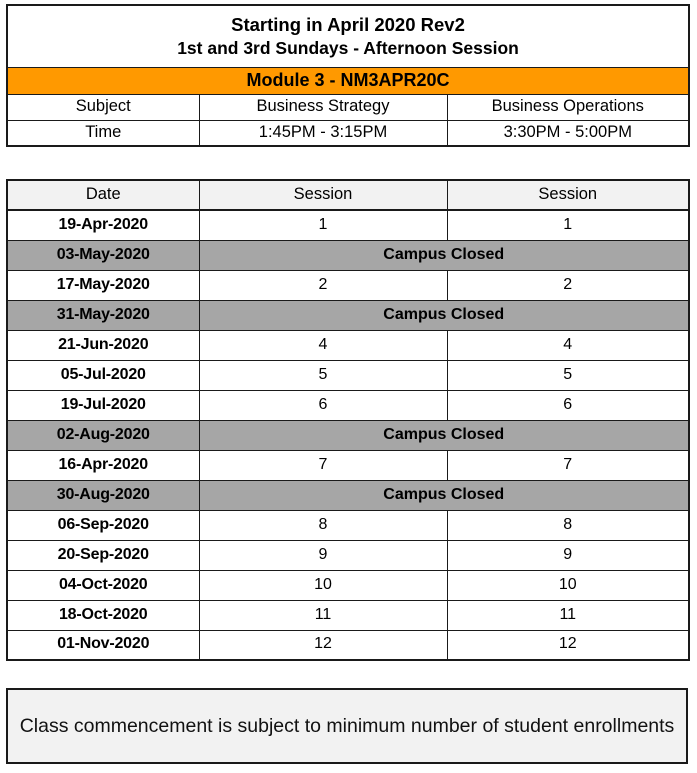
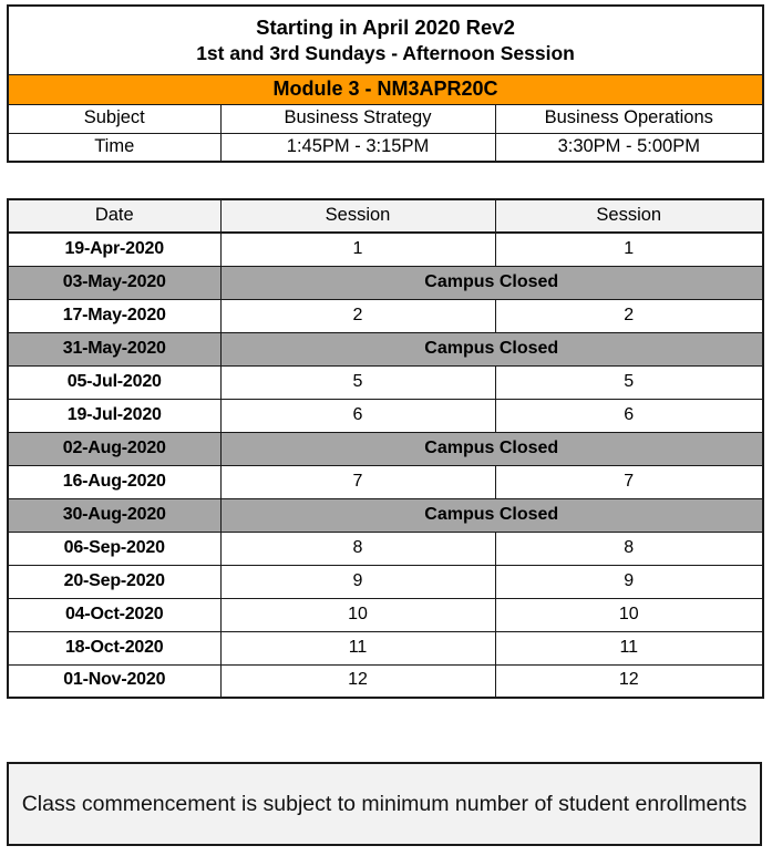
  Starting in April 2020 Rev2 1st and 3rd Sundays - Afternoon Session
  Module 3 - NM3APR20C
  Subject	Business Strategy	Business Operations
  Time	1:45PM - 3:15PM	3:30PM - 5:00PM
  Date	Session	Session
  19-Apr-2020	1	1
  03-May-2020	Campus Closed
  17-May-2020	2	2
  31-May-2020	Campus Closed
- 21-Jun-2020	4	4
  05-Jul-2020	5	5
  19-Jul-2020	6	6
  02-Aug-2020	Campus Closed
- 16-Apr-2020	7	7
+ 16-Aug-2020	7	7
  30-Aug-2020	Campus Closed
  06-Sep-2020	8	8
  20-Sep-2020	9	9
  04-Oct-2020	10	10
  18-Oct-2020	11	11
  01-Nov-2020	12	12
  Class commencement is subject to minimum number of student enrollments
